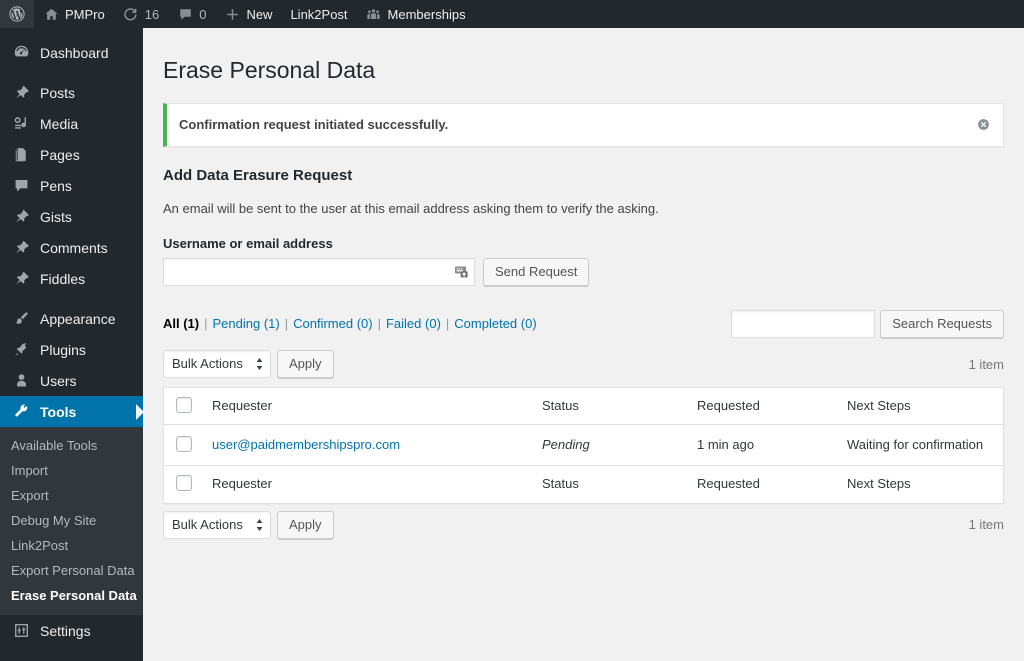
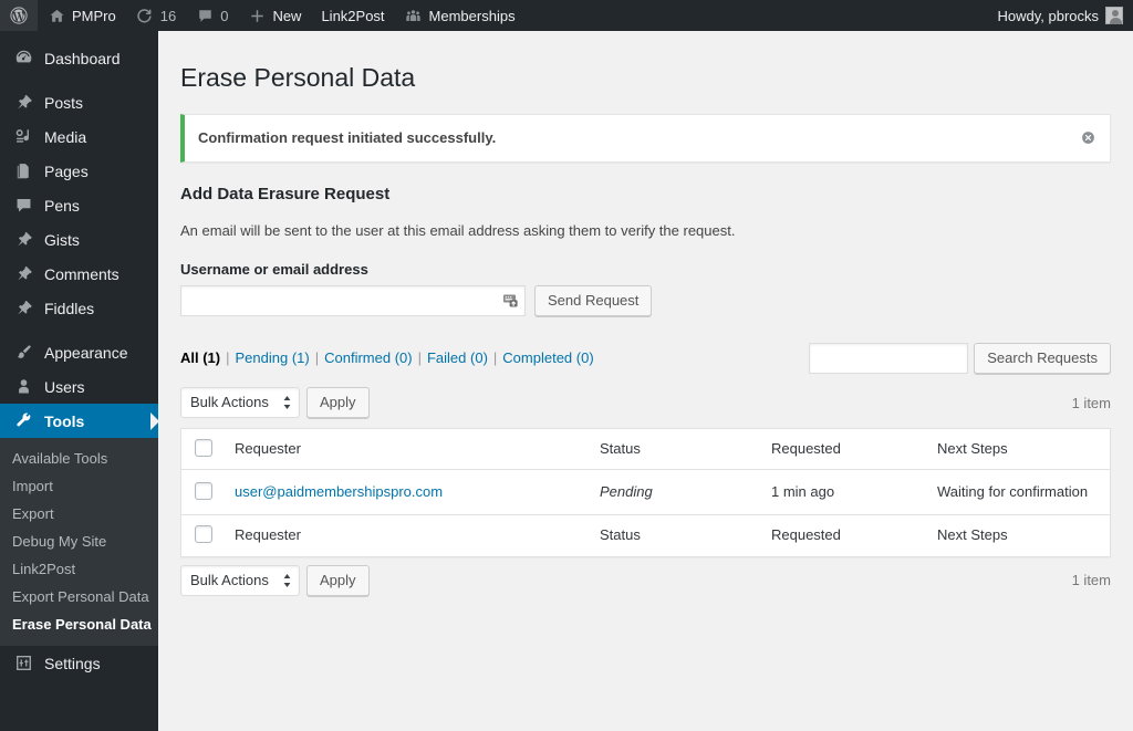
  PMPro
  16
  0
  New
  Link2Post
  Memberships
+ Howdy, pbrocks
  Dashboard
  Posts
  Media
  Pages
  Pens
  Gists
  Comments
  Fiddles
  Appearance
- Plugins
  Users
  Tools
  Available Tools
  Import
  Export
  Debug My Site
  Link2Post
  Export Personal Data
  Erase Personal Data
  Settings
  Erase Personal Data
  Confirmation request initiated successfully.
  Add Data Erasure Request
- An email will be sent to the user at this email address asking them to verify the asking.
+ An email will be sent to the user at this email address asking them to verify the request.
  Username or email address
  Send Request
  All (1)
  |
  Pending (1)
  |
  Confirmed (0)
  |
  Failed (0)
  |
  Completed (0)
  Search Requests
  Bulk Actions
  Apply
  1 item
  	Requester	Status	Requested	Next Steps
  	user@paidmembershipspro.com	Pending	1 min ago	Waiting for confirmation
  	Requester	Status	Requested	Next Steps
  Bulk Actions
  Apply
  1 item
